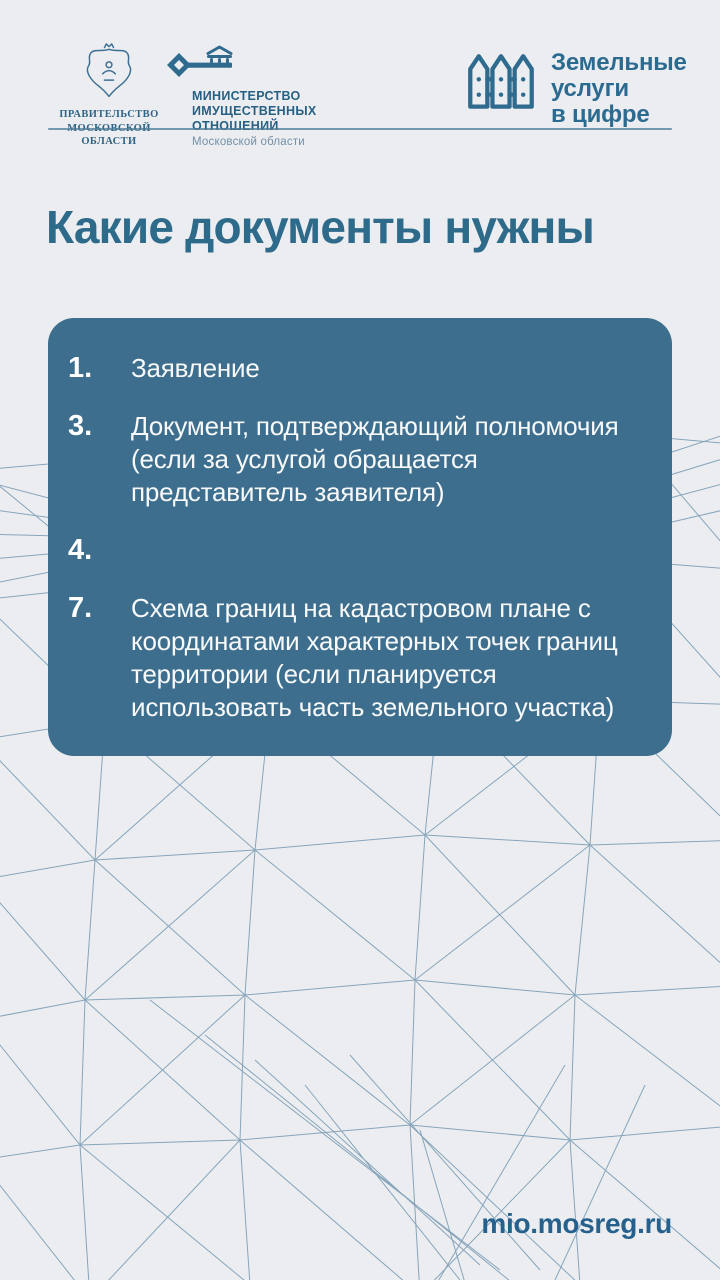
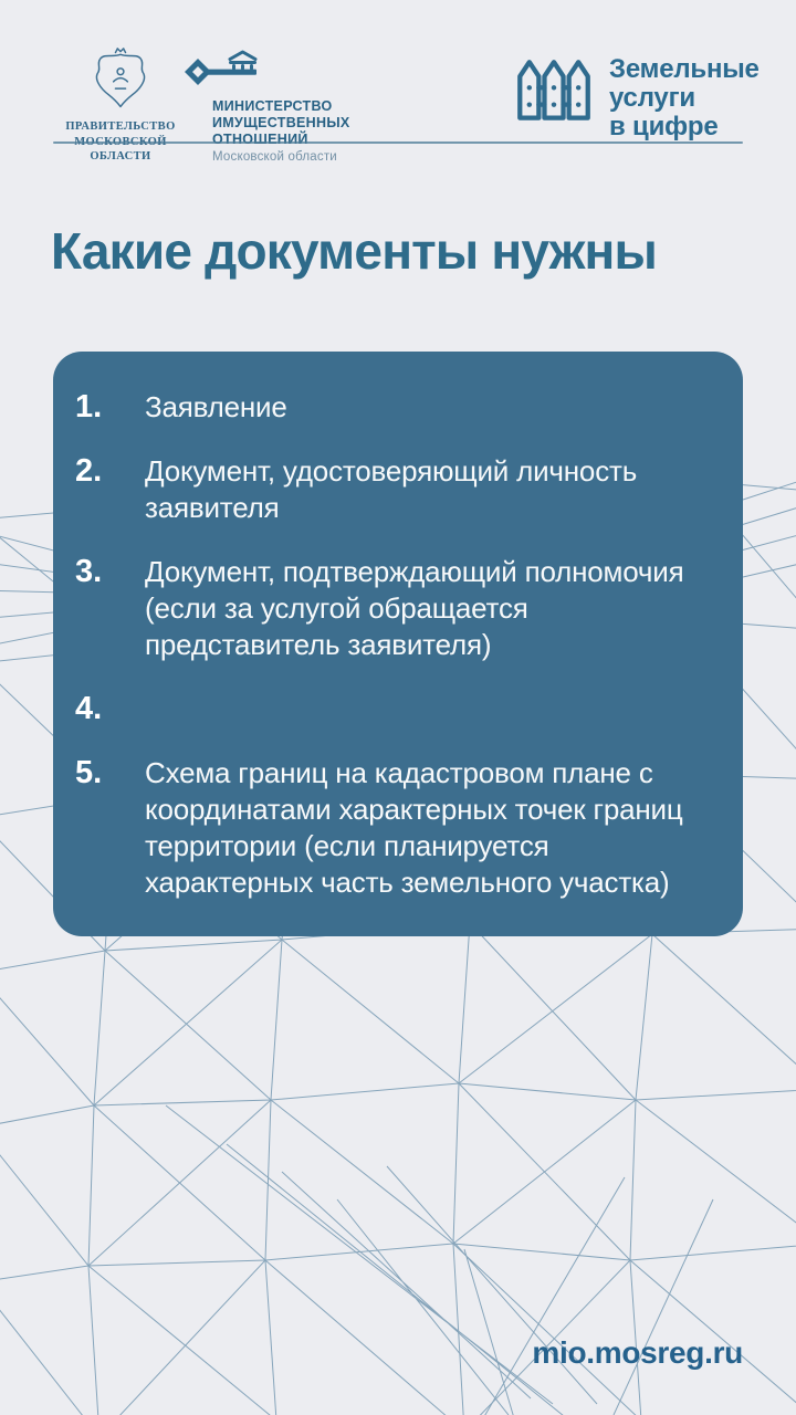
  ПРАВИТЕЛЬСТВО
  МОСКОВСКОЙ
  ОБЛАСТИ
  МИНИСТЕРСТВО
  ИМУЩЕСТВЕННЫХ
  ОТНОШЕНИЙ
  Московской области
  Земельные
  услуги
  в цифре
  Какие документы нужны
  1.
  Заявление
+ 2.
+ Документ, удостоверяющий личность заявителя
  3.
  Документ, подтверждающий полномочия (если за услугой обращается представитель заявителя)
  4.
- 7.
+ 5.
- Схема границ на кадастровом плане с координатами характерных точек границ территории (если планируется использовать часть земельного участка)
+ Схема границ на кадастровом плане с координатами характерных точек границ территории (если планируется характерных часть земельного участка)
  mio.mosreg.ru
